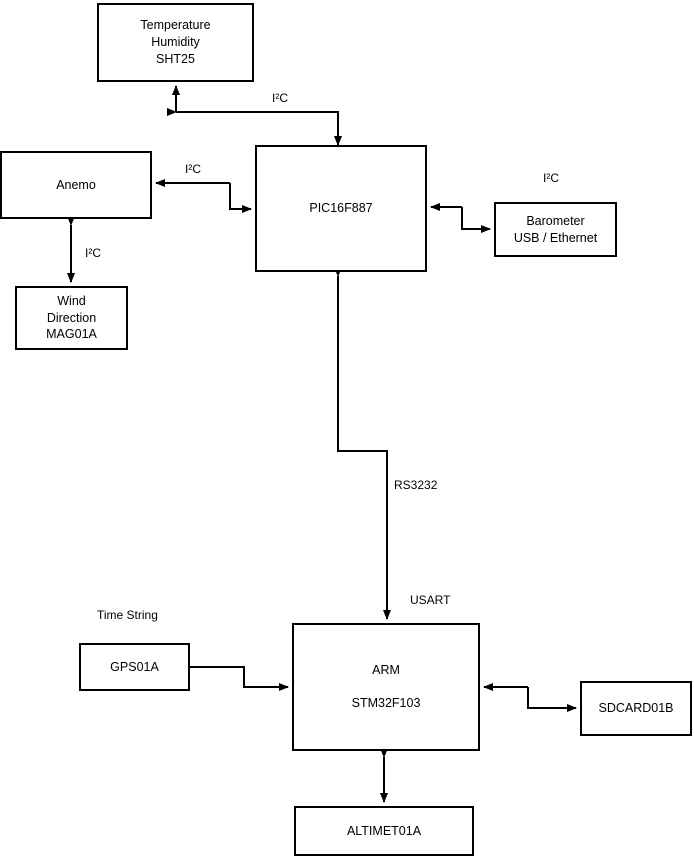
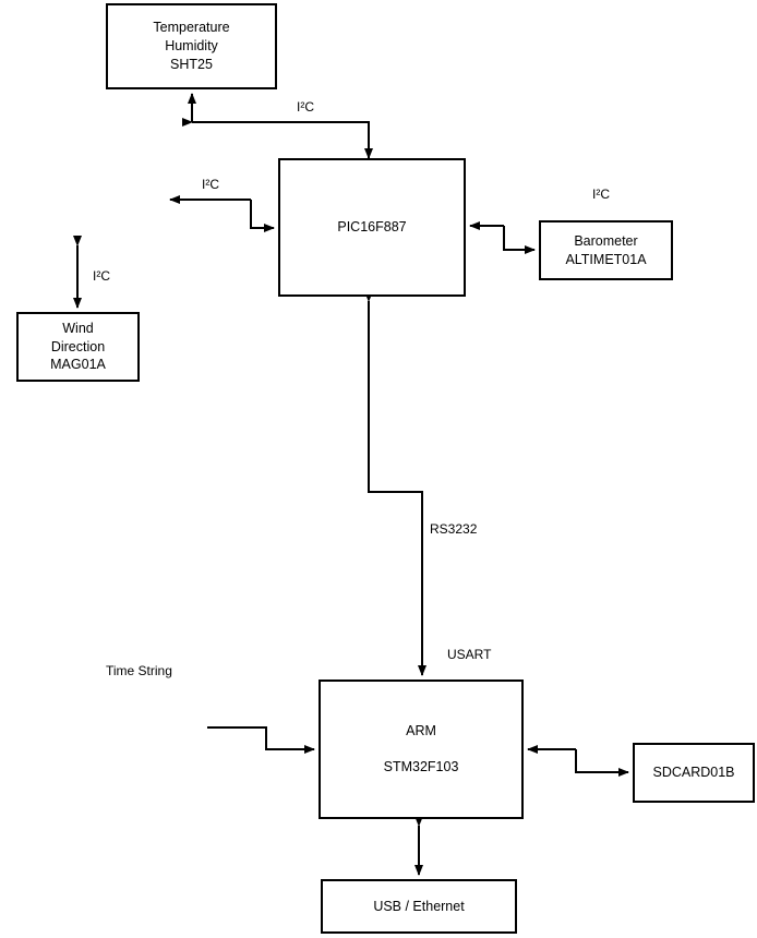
  Temperature
  Humidity
  SHT25
- Anemo
  PIC16F887
  Barometer
- USB / Ethernet
+ ALTIMET01A
  Wind
  Direction
  MAG01A
- GPS01A
  ARM
  STM32F103
  SDCARD01B
- ALTIMET01A
+ USB / Ethernet
  I²C
  I²C
  I²C
  I²C
  RS3232
  USART
  Time String
